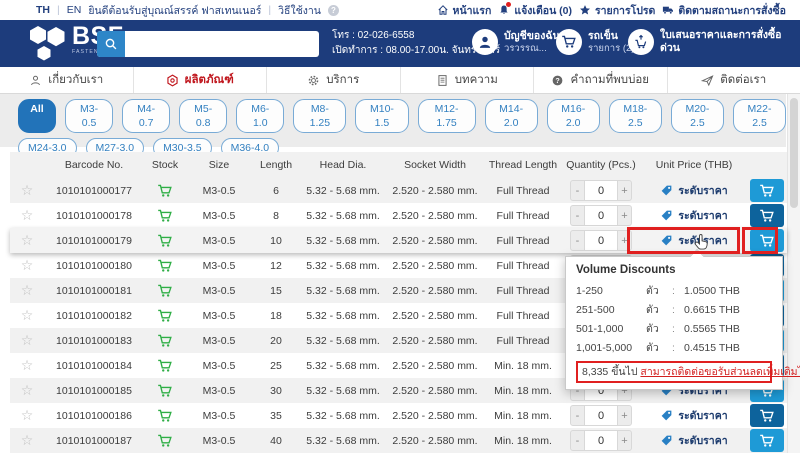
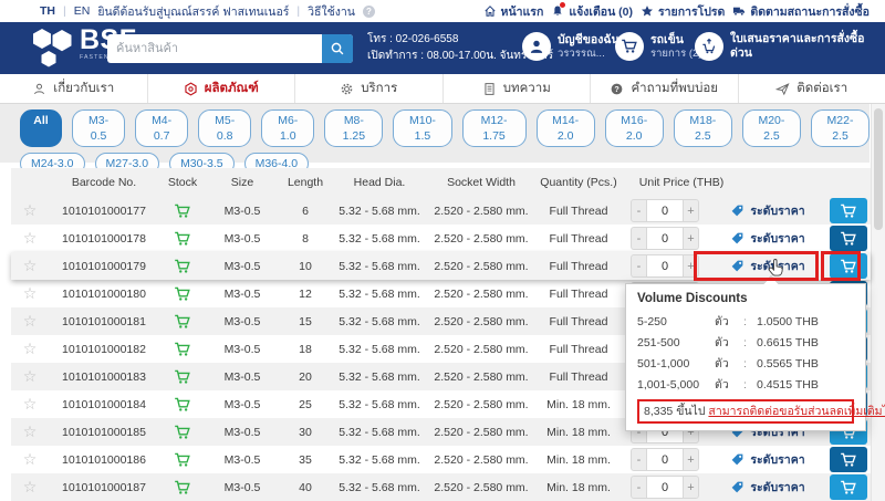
  TH
  |
  EN
  ยินดีต้อนรับสู่บุณณ์สรรค์ ฟาสเทนเนอร์
  |
  วิธีใช้งาน
  ?
  หน้าแรก
  แจ้งเตือน (0)
  รายการโปรด
  ติดตามสถานะการสั่งซื้อ
+ ค้นหาสินค้า
  โทร : 02-026-6558
  เปิดทำการ : 08.00-17.00น. จันทร์ร์
  บัญชีของฉัน
  วรวรรณ...
  รถเข็น
  รายการ (
  ใบเสนอราคาและการสั่งซื้อด่วน
  เกี่ยวกับเรา
  ผลิตภัณฑ์
  บริการ
  บทความ
  คำถามที่พบบ่อย
  ติดต่อเรา
  All
  M3-0.5
  M4-0.7
  M5-0.8
  M6-1.0
  M8-1.25
  M10-1.5
  M12-1.75
  M14-2.0
  M16-2.0
  M18-2.5
  M20-2.5
  M22-2.5
  M24-3.0
  M27-3.0
  M30-3.5
  M36-4.0
  Barcode No.
  Stock
  Size
  Length
  Head Dia.
  Socket Width
- Thread Length
  Quantity (Pcs.)
  Unit Price (THB)
  ☆
  1010101000177
  M3-0.5
  6
  5.32 - 5.68 mm.
  2.520 - 2.580 mm.
  Full Thread
  -
  0
  +
  ระดับราคา
  ☆
  1010101000178
  M3-0.5
  8
  5.32 - 5.68 mm.
  2.520 - 2.580 mm.
  Full Thread
  -
  0
  +
  ระดับราคา
  ☆
  1010101000179
  M3-0.5
  10
  5.32 - 5.68 mm.
  2.520 - 2.580 mm.
  Full Thread
  -
  0
  +
  ระดัราคา
  ☆
  1010101000180
  M3-0.5
  12
  5.32 - 5.68 mm.
  2.520 - 2.580 mm.
  Full Thread
  ☆
  1010101000181
  M3-0.5
  15
  5.32 - 5.68 mm.
  2.520 - 2.580 mm.
  Full Thread
  ☆
  1010101000182
  M3-0.5
  18
  5.32 - 5.68 mm.
  2.520 - 2.580 mm.
  Full Thread
  ☆
  1010101000183
  M3-0.5
  20
  5.32 - 5.68 mm.
  2.520 - 2.580 mm.
  Full Thread
  ☆
  1010101000184
  M3-0.5
  25
  5.32 - 5.68 mm.
  2.520 - 2.580 mm.
  Min. 18 mm.
  ☆
  1010101000185
  M3-0.5
  30
  5.32 - 5.68 mm.
  2.520 - 2.580 mm.
  Min. 18 mm.
  -
  0
  +
  ระดับราคา
  ☆
  1010101000186
  M3-0.5
  35
  5.32 - 5.68 mm.
  2.520 - 2.580 mm.
  Min. 18 mm.
  -
  0
  +
  ระดับราคา
  ☆
  1010101000187
  M3-0.5
  40
  5.32 - 5.68 mm.
  2.520 - 2.580 mm.
  Min. 18 mm.
  -
  0
  +
  ระดับราคา
  Volume Discounts
- 1-250
+ 5-250
  ตัว
  :
  1.0500 THB
  251-500
  ตัว
  :
  0.6615 THB
  501-1,000
  ตัว
  :
  0.5565 THB
  1,001-5,000
  ตัว
  :
  0.4515 THB
  8,335 ขึ้นไป สามารถติดต่อขอรับส่วนลดเพิ่มเติม
